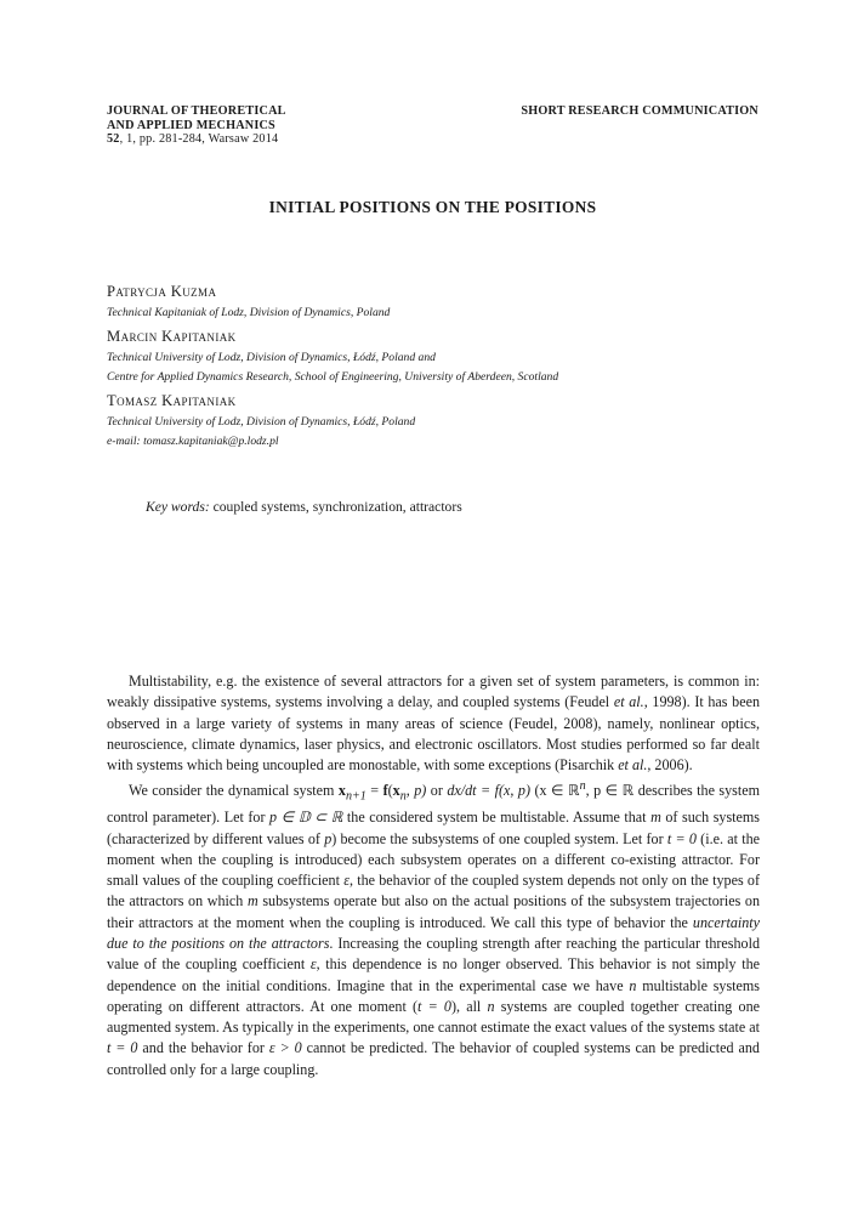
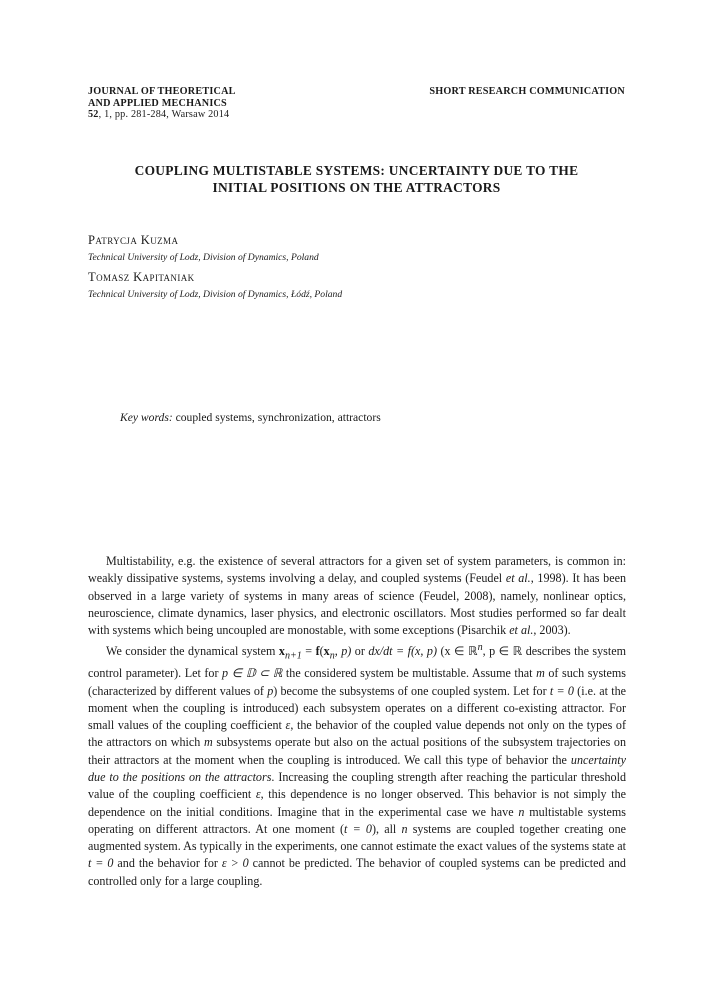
  JOURNAL OF THEORETICAL
  AND APPLIED MECHANICS
  52, 1, pp. 281-284, Warsaw 2014
  SHORT RESEARCH COMMUNICATION
+ COUPLING MULTISTABLE SYSTEMS: UNCERTAINTY DUE TO THE
- INITIAL POSITIONS ON THE POSITIONS
+ INITIAL POSITIONS ON THE ATTRACTORS
  Patrycja Kuzma
- Technical Kapitaniak of Lodz, Division of Dynamics, Poland
+ Technical University of Lodz, Division of Dynamics, Poland
- Marcin Kapitaniak
- Technical University of Lodz, Division of Dynamics, Łódź, Poland and
- Centre for Applied Dynamics Research, School of Engineering, University of Aberdeen, Scotland
  Tomasz Kapitaniak
  Technical University of Lodz, Division of Dynamics, Łódź, Poland
- e-mail: tomasz.kapitaniak@p.lodz.pl
  Key words: coupled systems, synchronization, attractors
- Multistability, e.g. the existence of several attractors for a given set of system parameters, is common in: weakly dissipative systems, systems involving a delay, and coupled systems (Feudel et al., 1998). It has been observed in a large variety of systems in many areas of science (Feudel, 2008), namely, nonlinear optics, neuroscience, climate dynamics, laser physics, and electronic oscillators. Most studies performed so far dealt with systems which being uncoupled are monostable, with some exceptions (Pisarchik et al., 2006).
+ Multistability, e.g. the existence of several attractors for a given set of system parameters, is common in: weakly dissipative systems, systems involving a delay, and coupled systems (Feudel et al., 1998). It has been observed in a large variety of systems in many areas of science (Feudel, 2008), namely, nonlinear optics, neuroscience, climate dynamics, laser physics, and electronic oscillators. Most studies performed so far dealt with systems which being uncoupled are monostable, with some exceptions (Pisarchik et al., 2003).
- We consider the dynamical system xn+1 = f(xn, p) or dx/dt = f(x, p) (x ∈ ℝn, p ∈ ℝ describes the system control parameter). Let for p ∈ 𝔻 ⊂ ℝ the considered system be multistable. Assume that m of such systems (characterized by different values of p) become the subsystems of one coupled system. Let for t = 0 (i.e. at the moment when the coupling is introduced) each subsystem operates on a different co-existing attractor. For small values of the coupling coefficient ε, the behavior of the coupled system depends not only on the types of the attractors on which m subsystems operate but also on the actual positions of the subsystem trajectories on their attractors at the moment when the coupling is introduced. We call this type of behavior the uncertainty due to the positions on the attractors. Increasing the coupling strength after reaching the particular threshold value of the coupling coefficient ε, this dependence is no longer observed. This behavior is not simply the dependence on the initial conditions. Imagine that in the experimental case we have n multistable systems operating on different attractors. At one moment (t = 0), all n systems are coupled together creating one augmented system. As typically in the experiments, one cannot estimate the exact values of the systems state at t = 0 and the behavior for ε > 0 cannot be predicted. The behavior of coupled systems can be predicted and controlled only for a large coupling.
+ We consider the dynamical system xn+1 = f(xn, p) or dx/dt = f(x, p) (x ∈ ℝn, p ∈ ℝ describes the system control parameter). Let for p ∈ 𝔻 ⊂ ℝ the considered system be multistable. Assume that m of such systems (characterized by different values of p) become the subsystems of one coupled system. Let for t = 0 (i.e. at the moment when the coupling is introduced) each subsystem operates on a different co-existing attractor. For small values of the coupling coefficient ε, the behavior of the coupled value depends not only on the types of the attractors on which m subsystems operate but also on the actual positions of the subsystem trajectories on their attractors at the moment when the coupling is introduced. We call this type of behavior the uncertainty due to the positions on the attractors. Increasing the coupling strength after reaching the particular threshold value of the coupling coefficient ε, this dependence is no longer observed. This behavior is not simply the dependence on the initial conditions. Imagine that in the experimental case we have n multistable systems operating on different attractors. At one moment (t = 0), all n systems are coupled together creating one augmented system. As typically in the experiments, one cannot estimate the exact values of the systems state at t = 0 and the behavior for ε > 0 cannot be predicted. The behavior of coupled systems can be predicted and controlled only for a large coupling.
